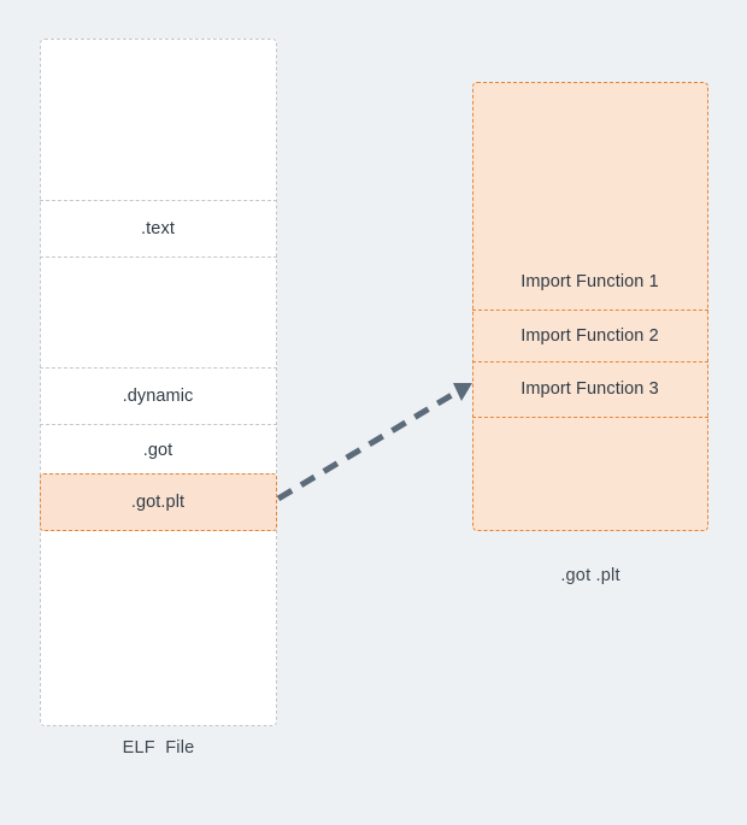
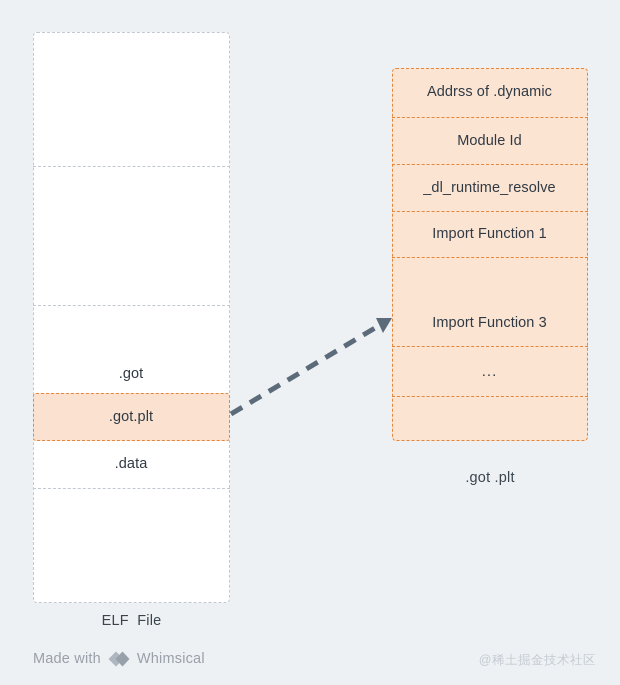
- .text
- .dynamic
  .got
  .got.plt
+ .data
  ELF File
+ Addrss of .dynamic
+ Module Id
+ _dl_runtime_resolve
  Import Function 1
- Import Function 2
  Import Function 3
+ ...
  .got .plt
+ Made with
+ Whimsical
+ @稀土掘金技术社区
